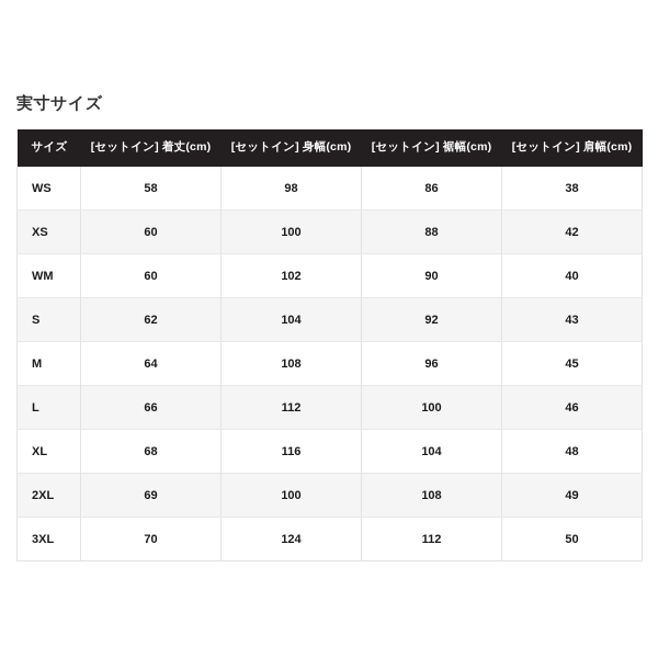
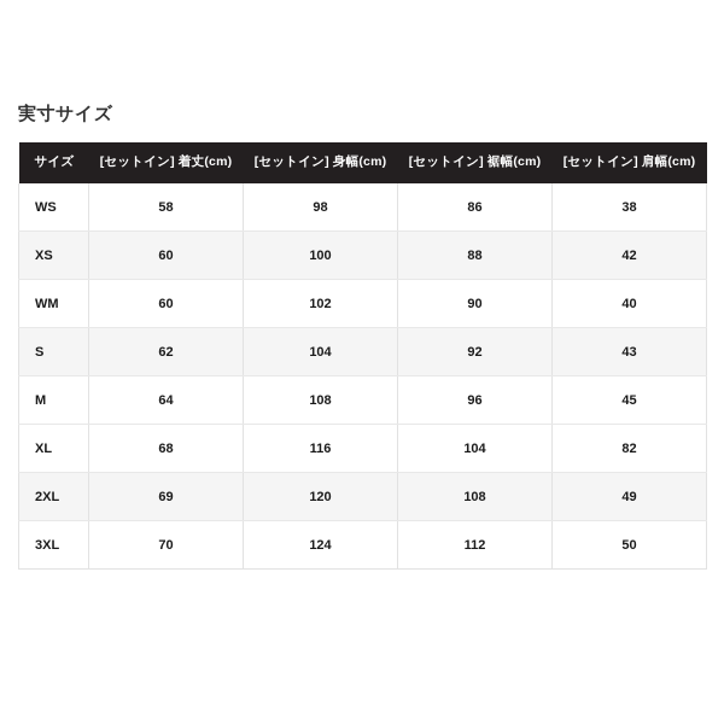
  実寸サイズ
  サイズ	[セットイン] 着丈(cm)	[セットイン] 身幅(cm)	[セットイン] 裾幅(cm)	[セットイン] 肩幅(cm)
  WS	58	98	86	38
  XS	60	100	88	42
  WM	60	102	90	40
  S	62	104	92	43
  M	64	108	96	45
- L	66	112	100	46
- XL	68	116	104	48
+ XL	68	116	104	82
- 2XL	69	100	108	49
+ 2XL	69	120	108	49
  3XL	70	124	112	50
